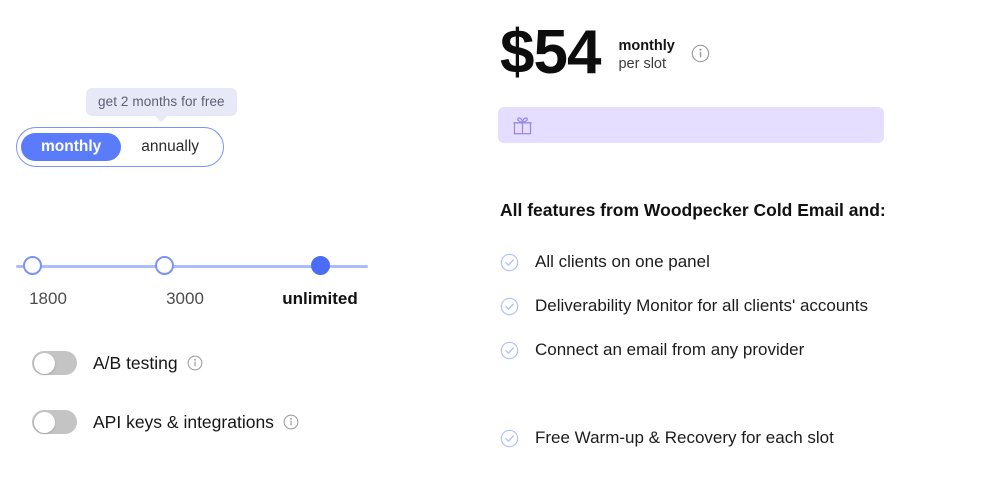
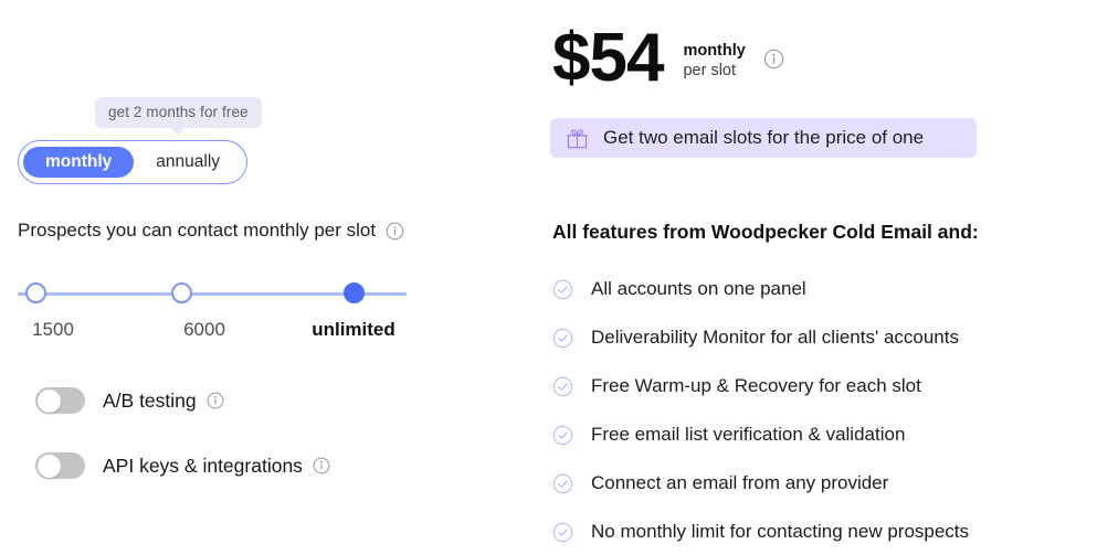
  get 2 months for free
  monthly
  annually
+ Prospects you can contact monthly per slot
- 1800
+ 1500
- 3000
+ 6000
  unlimited
  A/B testing
  API keys & integrations
  $54
  monthly
  per slot
+ Get two email slots for the price of one
  All features from Woodpecker Cold Email and:
- All clients on one panel
+ All accounts on one panel
  Deliverability Monitor for all clients' accounts
- Connect an email from any provider
+ Free Warm-up & Recovery for each slot
+ Free email list verification & validation
- Free Warm-up & Recovery for each slot
+ Connect an email from any provider
+ No monthly limit for contacting new prospects
